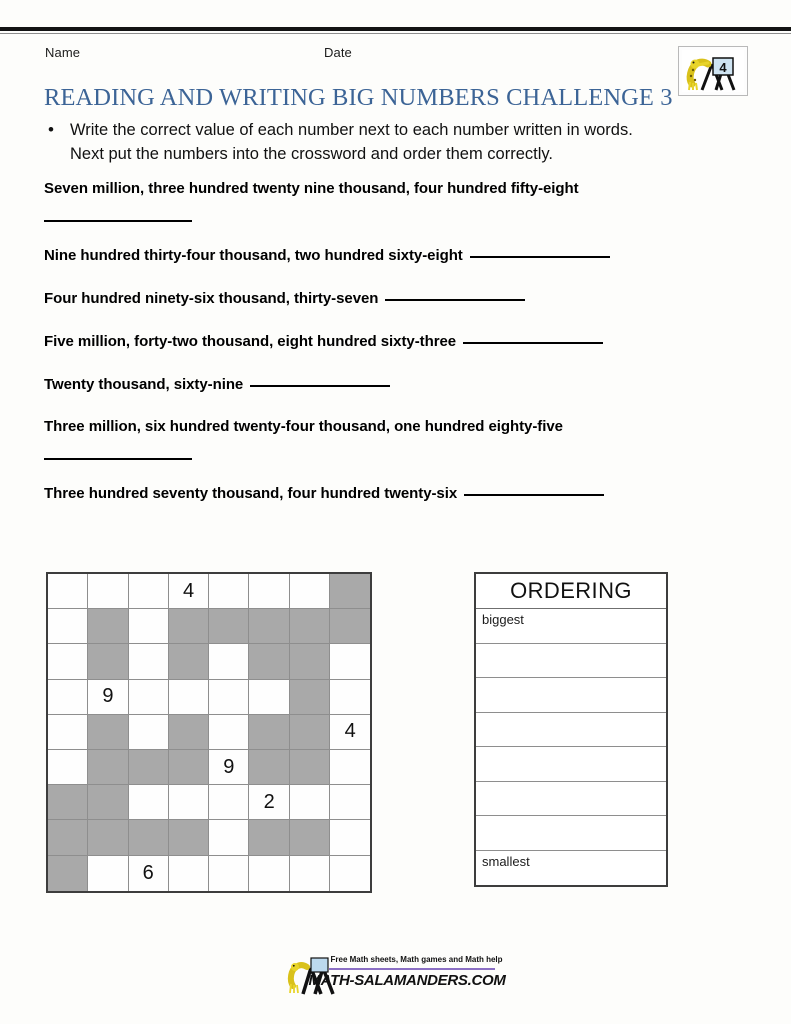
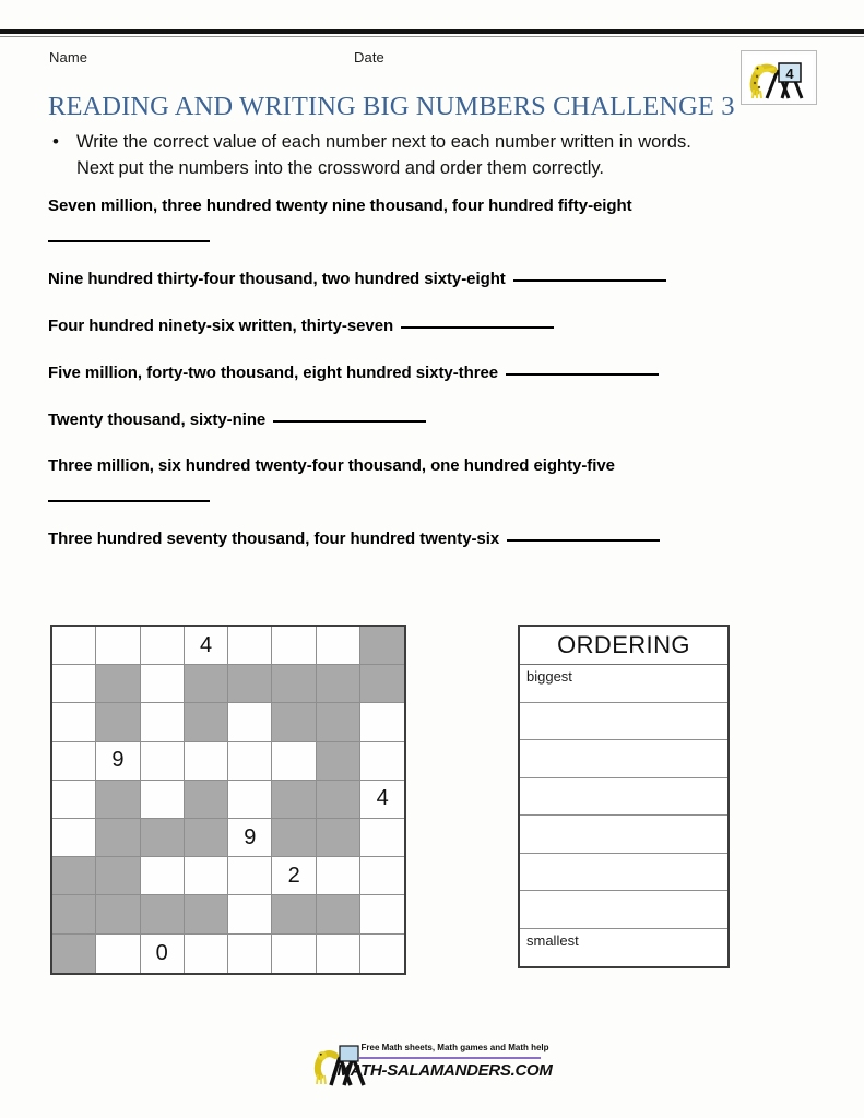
  Name
  Date
  4
  READING AND WRITING BIG NUMBERS CHALLENGE 3
  •
  Write the correct value of each number next to each number written in words.
  Next put the numbers into the crossword and order them correctly.
  Seven million, three hundred twenty nine thousand, four hundred fifty-eight
  Nine hundred thirty-four thousand, two hundred sixty-eight
- Four hundred ninety-six thousand, thirty-seven
+ Four hundred ninety-six written, thirty-seven
  Five million, forty-two thousand, eight hundred sixty-three
  Twenty thousand, sixty-nine
  Three million, six hundred twenty-four thousand, one hundred eighty-five
  Three hundred seventy thousand, four hundred twenty-six
  4
  9
  4
  9
  2
- 6
+ 0
  ORDERING
  biggest
  smallest
  Free Math sheets, Math games and Math help
  MATH-SALAMANDERS.COM
